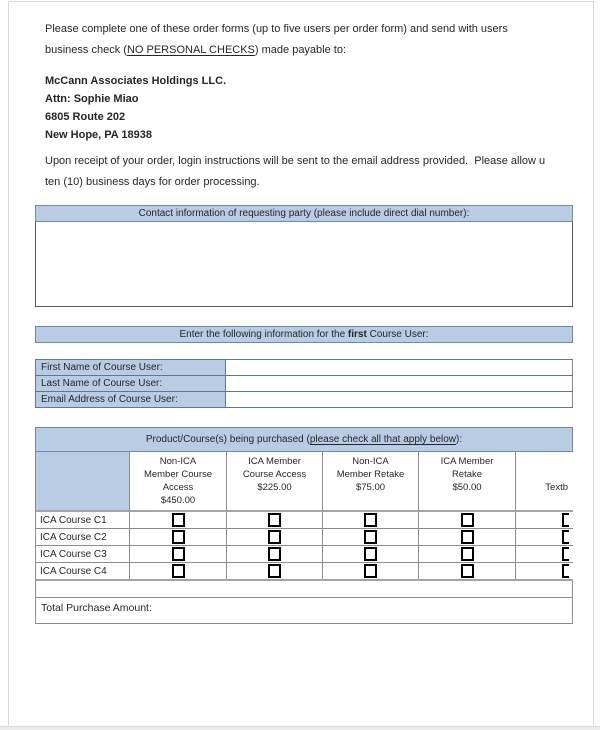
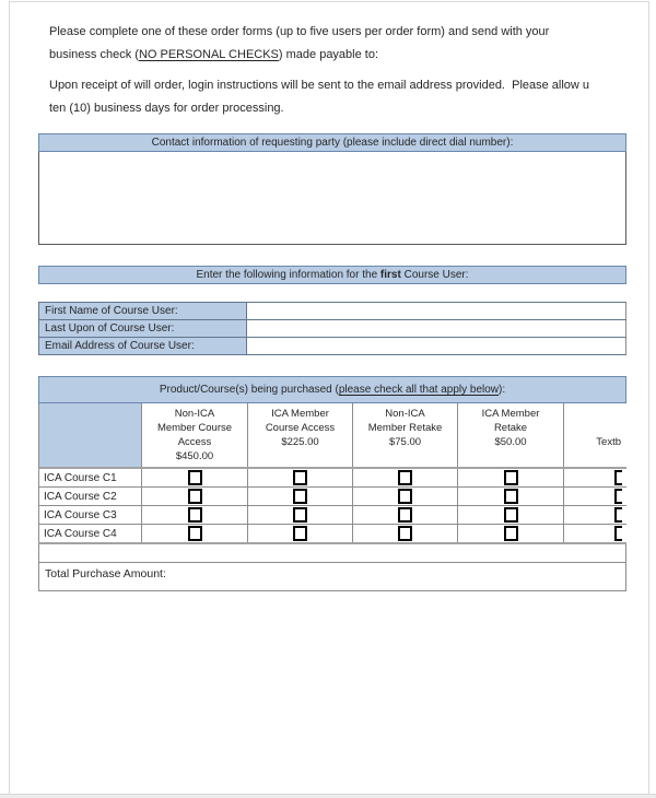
- Please complete one of these order forms (up to five users per order form) and send with users
+ Please complete one of these order forms (up to five users per order form) and send with your
  business check (NO PERSONAL CHECKS) made payable to:
- McCann Associates Holdings LLC.
- Attn: Sophie Miao
- 6805 Route 202
- New Hope, PA 18938
- Upon receipt of your order, login instructions will be sent to the email address provided. Please allow u
+ Upon receipt of will order, login instructions will be sent to the email address provided. Please allow u
  ten (10) business days for order processing.
  Contact information of requesting party (please include direct dial number):
  Enter the following information for the
  first
  Course User:
  First Name of Course User:
- Last Name of Course User:
+ Last Upon of Course User:
  Email Address of Course User:
  Product/Course(s) being purchased (
  please check all that apply below
  ):
  Non-ICA
  Member Course
  Access
  $450.00
  ICA Member
  Course Access
  $225.00
  Non-ICA
  Member Retake
  $75.00
  ICA Member
  Retake
  $50.00
  Textb
  ICA Course C1
  ICA Course C2
  ICA Course C3
  ICA Course C4
  Total Purchase Amount:
